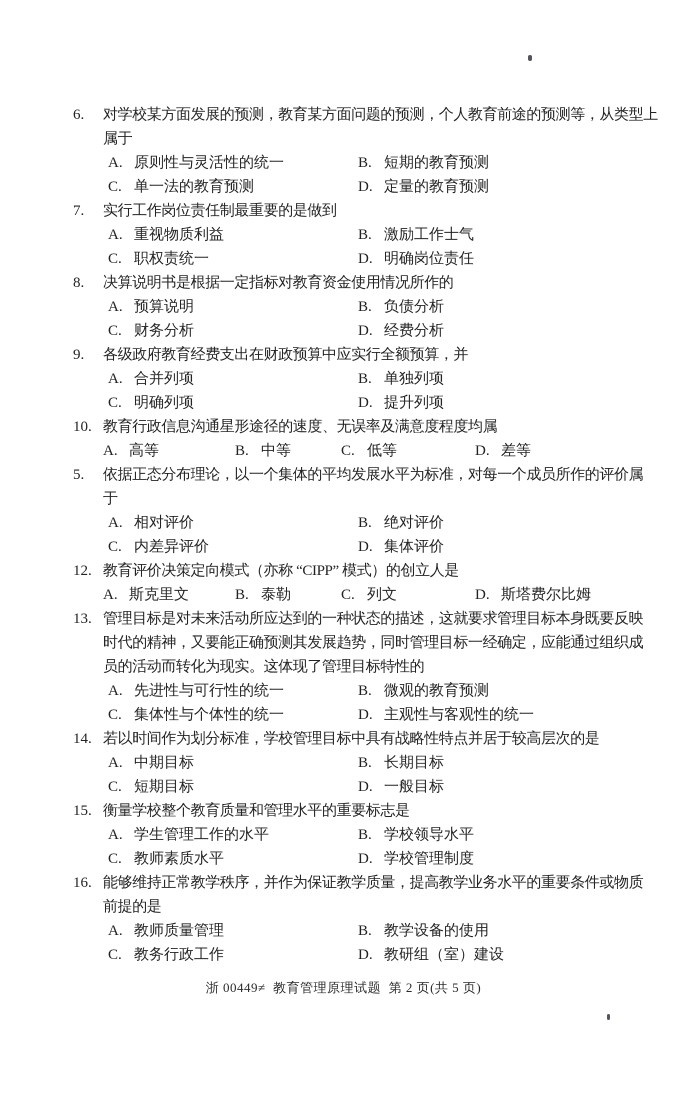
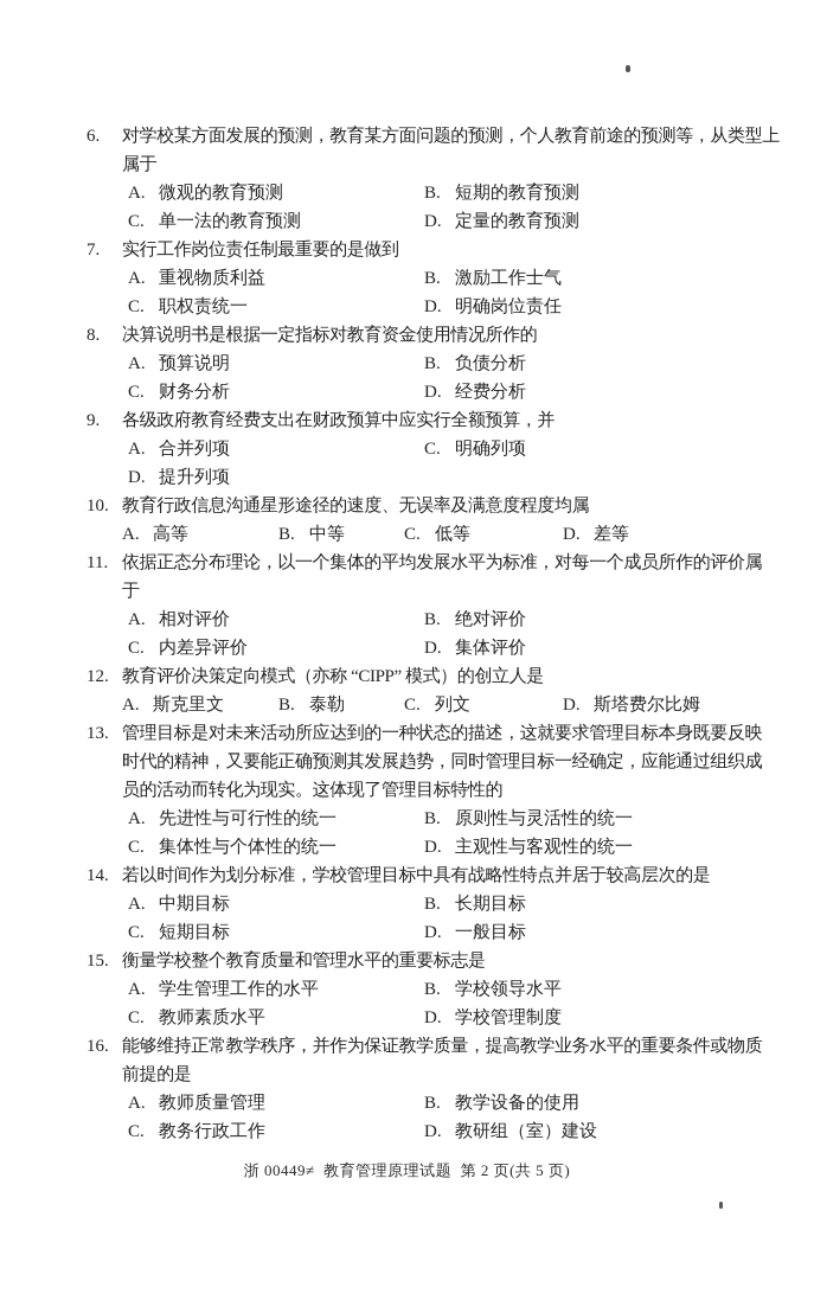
  6.
  对学校某方面发展的预测，教育某方面问题的预测，个人教育前途的预测等，从类型上
  属于
- A. 原则性与灵活性的统一
+ A. 微观的教育预测
  B. 短期的教育预测
  C. 单一法的教育预测
  D. 定量的教育预测
  7.
  实行工作岗位责任制最重要的是做到
  A. 重视物质利益
  B. 激励工作士气
  C. 职权责统一
  D. 明确岗位责任
  8.
  决算说明书是根据一定指标对教育资金使用情况所作的
  A. 预算说明
  B. 负债分析
  C. 财务分析
  D. 经费分析
  9.
  各级政府教育经费支出在财政预算中应实行全额预算，并
  A. 合并列项
- B. 单独列项
  C. 明确列项
  D. 提升列项
  10.
  教育行政信息沟通星形途径的速度、无误率及满意度程度均属
  A. 高等
  B. 中等
  C. 低等
  D. 差等
- 5.
+ 11.
  依据正态分布理论，以一个集体的平均发展水平为标准，对每一个成员所作的评价属
  于
  A. 相对评价
  B. 绝对评价
  C. 内差异评价
  D. 集体评价
  12.
  教育评价决策定向模式（亦称 “CIPP” 模式）的创立人是
  A. 斯克里文
  B. 泰勒
  C. 列文
  D. 斯塔费尔比姆
  13.
  管理目标是对未来活动所应达到的一种状态的描述，这就要求管理目标本身既要反映
  时代的精神，又要能正确预测其发展趋势，同时管理目标一经确定，应能通过组织成
  员的活动而转化为现实。这体现了管理目标特性的
  A. 先进性与可行性的统一
- B. 微观的教育预测
+ B. 原则性与灵活性的统一
  C. 集体性与个体性的统一
  D. 主观性与客观性的统一
  14.
  若以时间作为划分标准，学校管理目标中具有战略性特点并居于较高层次的是
  A. 中期目标
  B. 长期目标
  C. 短期目标
  D. 一般目标
  15.
  衡量学校整个教育质量和管理水平的重要标志是
  A. 学生管理工作的水平
  B. 学校领导水平
  C. 教师素质水平
  D. 学校管理制度
  16.
  能够维持正常教学秩序，并作为保证教学质量，提高教学业务水平的重要条件或物质
  前提的是
  A. 教师质量管理
  B. 教学设备的使用
  C. 教务行政工作
  D. 教研组（室）建设
  浙 00449≠ 教育管理原理试题 第 2 页(共 5 页)
